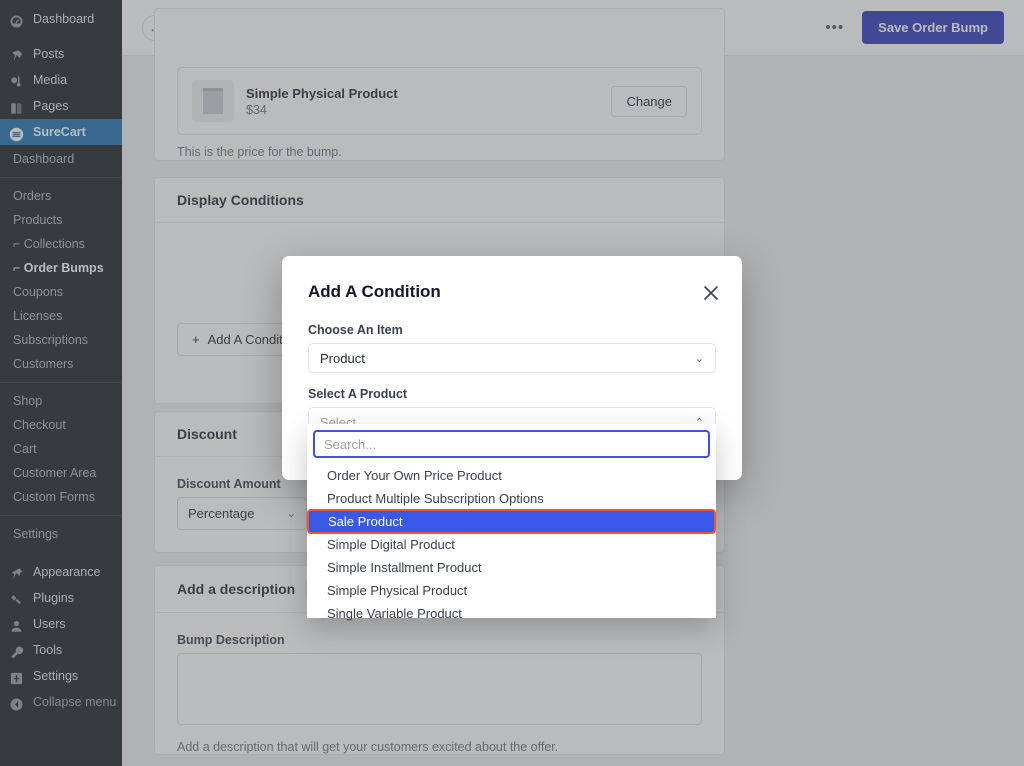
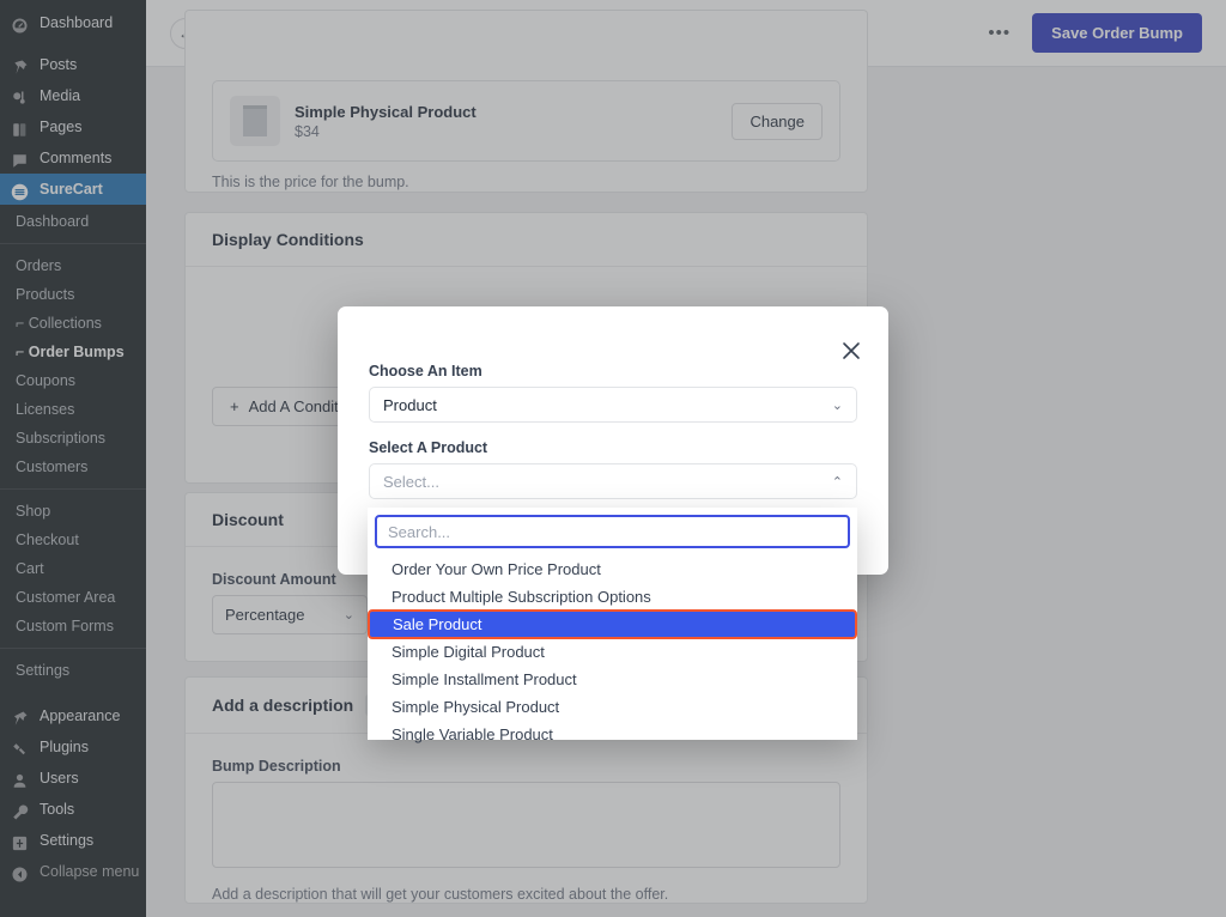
  Dashboard
  Posts
  Media
  Pages
+ Comments
  SureCart
  Dashboard
  Orders
  Products
  ⌐ Collections
  ⌐ Order Bumps
  Coupons
  Licenses
  Subscriptions
  Customers
  Shop
  Checkout
  Cart
  Customer Area
  Custom Forms
  Settings
  Appearance
  Plugins
  Users
  Tools
  Settings
  Collapse menu
  •••
  Save Order Bump
  Simple Physical Product
  $34
  Change
  This is the price for the bump.
  Display Conditions
  +
  Add A Condit
  Discount
  Discount Amount
  Percentage
  ⌄
  Add a description
  Bump Description
  Add a description that will get your customers excited about the offer.
- Add A Condition
  Choose An Item
  Product
  ⌄
  Select A Product
  Select...
  ⌃
  Search...
  Order Your Own Price Product
  Product Multiple Subscription Options
  Sale Product
  Simple Digital Product
  Simple Installment Product
  Simple Physical Product
  Single Variable Product
